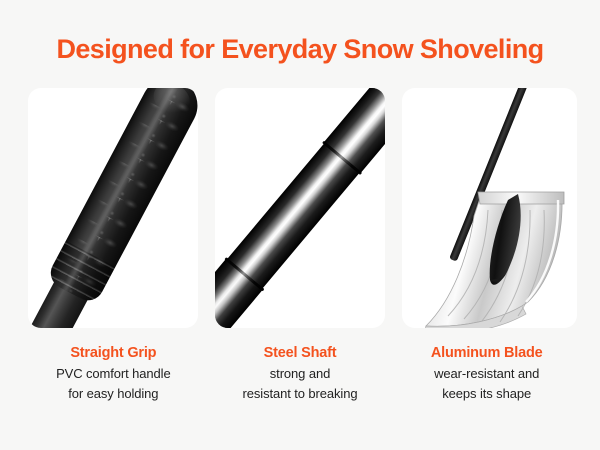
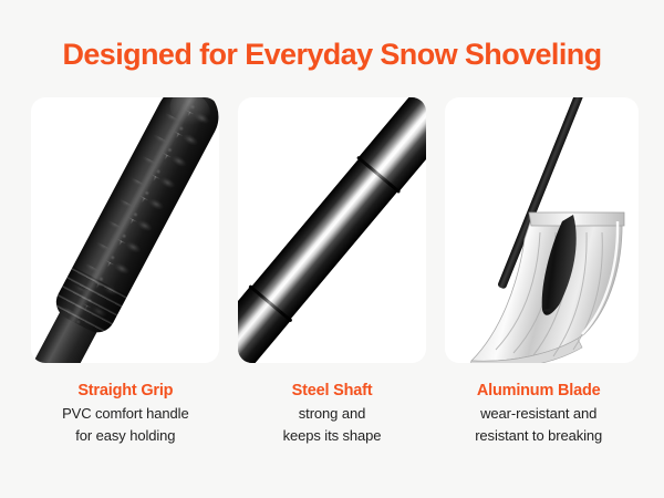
  Designed for Everyday Snow Shoveling
  Straight Grip
  PVC comfort handle
  for easy holding
  Steel Shaft
  strong and
- resistant to breaking
+ keeps its shape
  Aluminum Blade
  wear-resistant and
- keeps its shape
+ resistant to breaking
